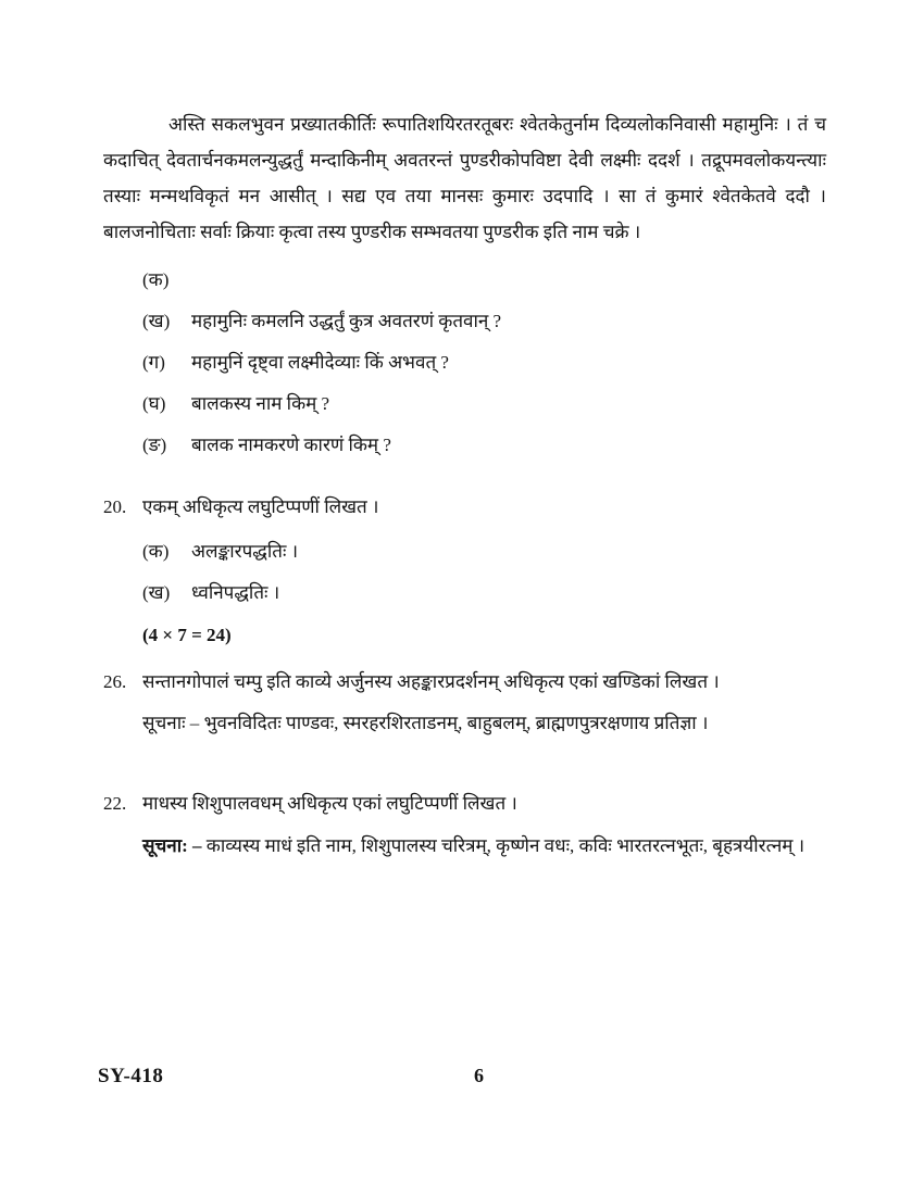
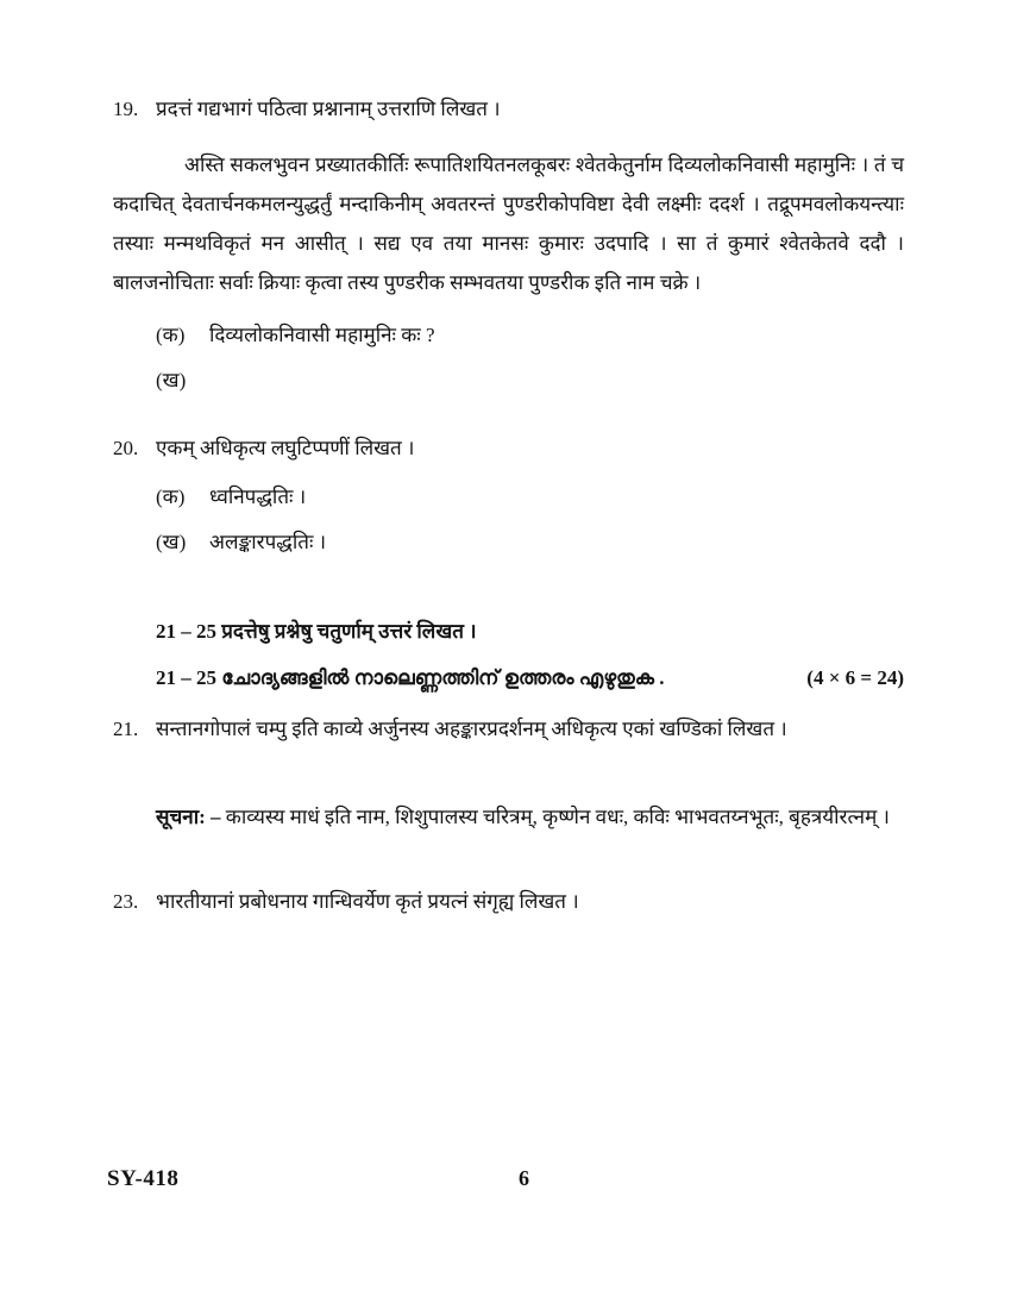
+ 19.
+ प्रदत्तं गद्यभागं पठित्वा प्रश्नानाम् उत्तराणि लिखत ।
- अस्ति सकलभुवन प्रख्यातकीर्तिः रूपातिशयिरतरतूबरः श्वेतकेतुर्नाम दिव्यलोकनिवासी महामुनिः । तं च कदाचित् देवतार्चनकमलन्युद्धर्तुं मन्दाकिनीम् अवतरन्तं पुण्डरीकोपविष्टा देवी लक्ष्मीः ददर्श । तद्रूपमवलोकयन्त्याः तस्याः मन्मथविकृतं मन आसीत् । सद्य एव तया मानसः कुमारः उदपादि । सा तं कुमारं श्वेतकेतवे ददौ । बालजनोचिताः सर्वाः क्रियाः कृत्वा तस्य पुण्डरीक सम्भवतया पुण्डरीक इति नाम चक्रे ।
+ अस्ति सकलभुवन प्रख्यातकीर्तिः रूपातिशयितनलकूबरः श्वेतकेतुर्नाम दिव्यलोकनिवासी महामुनिः । तं च कदाचित् देवतार्चनकमलन्युद्धर्तुं मन्दाकिनीम् अवतरन्तं पुण्डरीकोपविष्टा देवी लक्ष्मीः ददर्श । तद्रूपमवलोकयन्त्याः तस्याः मन्मथविकृतं मन आसीत् । सद्य एव तया मानसः कुमारः उदपादि । सा तं कुमारं श्वेतकेतवे ददौ । बालजनोचिताः सर्वाः क्रियाः कृत्वा तस्य पुण्डरीक सम्भवतया पुण्डरीक इति नाम चक्रे ।
  (क)
+ दिव्यलोकनिवासी महामुनिः कः ?
  (ख)
- महामुनिः कमलनि उद्धर्तुं कुत्र अवतरणं कृतवान् ?
- (ग)
- महामुनिं दृष्ट्वा लक्ष्मीदेव्याः किं अभवत् ?
- (घ)
- बालकस्य नाम किम् ?
- (ङ)
- बालक नामकरणे कारणं किम् ?
  20.
  एकम् अधिकृत्य लघुटिप्पणीं लिखत ।
  (क)
- अलङ्कारपद्धतिः ।
+ ध्वनिपद्धतिः ।
  (ख)
- ध्वनिपद्धतिः ।
+ अलङ्कारपद्धतिः ।
+ 21 – 25 प्रदत्तेषु प्रश्नेषु चतुर्णाम् उत्तरं लिखत ।
+ 21 – 25 ചോദ്യങ്ങളിൽ നാലെണ്ണത്തിന് ഉത്തരം എഴുതുക .
- (4 × 7 = 24)
+ (4 × 6 = 24)
- 26.
+ 21.
  सन्तानगोपालं चम्पु इति काव्ये अर्जुनस्य अहङ्कारप्रदर्शनम् अधिकृत्य एकां खण्डिकां लिखत ।
- सूचनाः – भुवनविदितः पाण्डवः, स्मरहरशिरताडनम्, बाहुबलम्, ब्राह्मणपुत्ररक्षणाय प्रतिज्ञा ।
- 22.
- माधस्य शिशुपालवधम् अधिकृत्य एकां लघुटिप्पणीं लिखत ।
- सूचना: – काव्यस्य माधं इति नाम, शिशुपालस्य चरित्रम्, कृष्णेन वधः, कविः भारतरत्नभूतः, बृहत्रयीरत्नम् ।
+ सूचना: – काव्यस्य माधं इति नाम, शिशुपालस्य चरित्रम्, कृष्णेन वधः, कविः भाभवतय्नभूतः, बृहत्रयीरत्नम् ।
+ 23.
+ भारतीयानां प्रबोधनाय गान्धिवर्येण कृतं प्रयत्नं संगृह्य लिखत ।
  SY-418
  6
